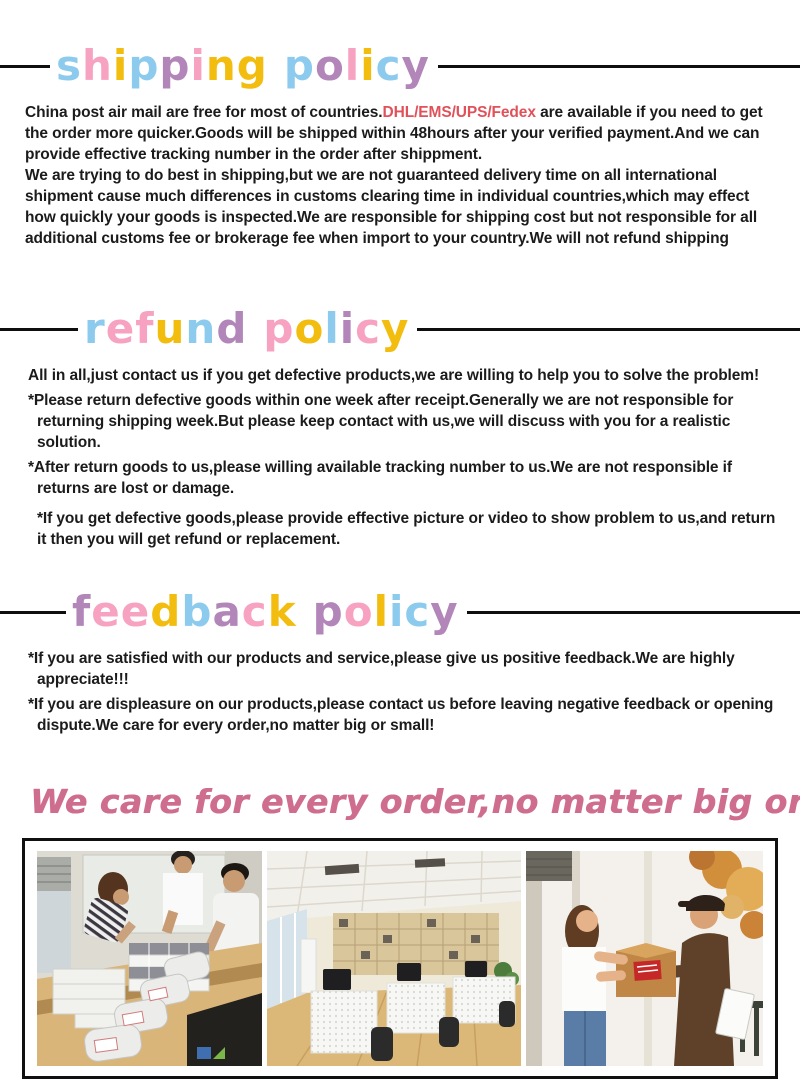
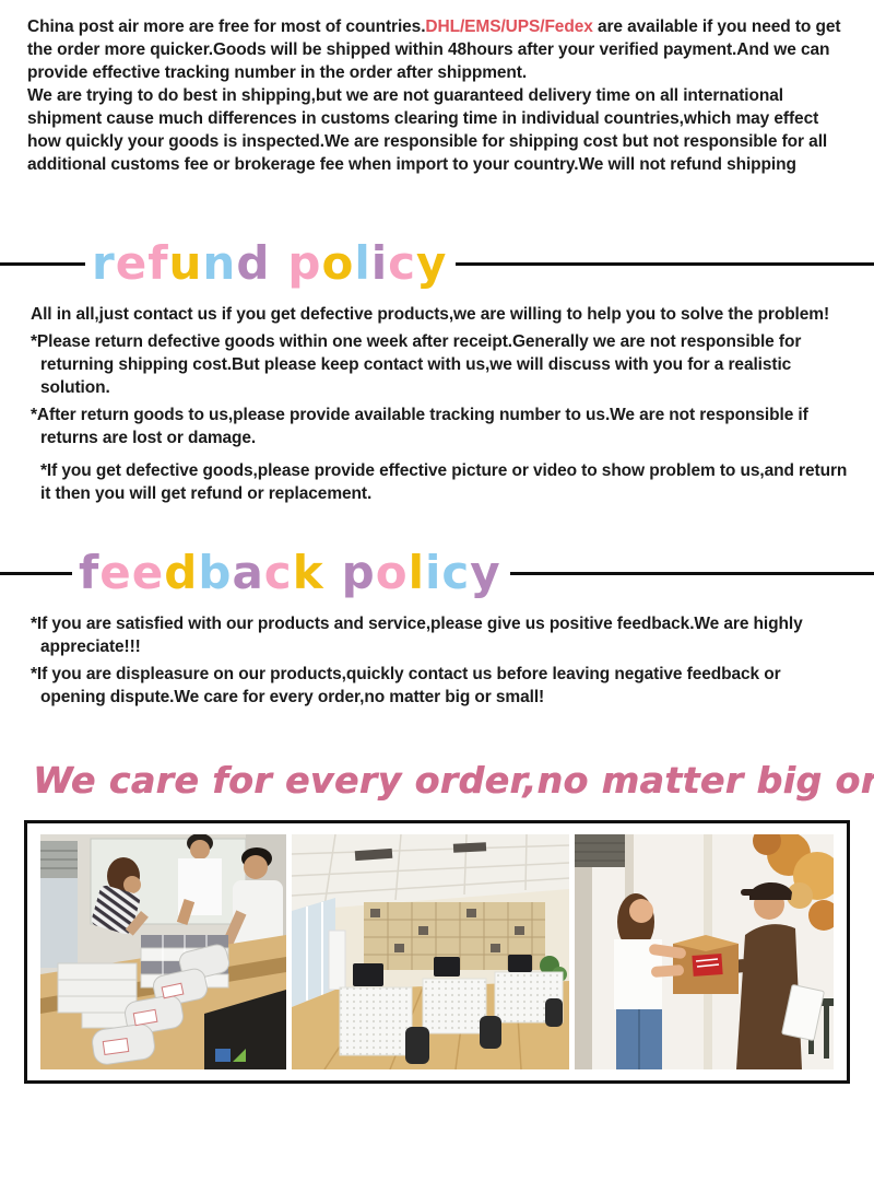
- shipping policy
- China post air mail are free for most of countries.DHL/EMS/UPS/Fedex are available if you need to get the order more quicker.Goods will be shipped within 48hours after your verified payment.And we can provide effective tracking number in the order after shippment.
+ China post air more are free for most of countries.DHL/EMS/UPS/Fedex are available if you need to get the order more quicker.Goods will be shipped within 48hours after your verified payment.And we can provide effective tracking number in the order after shippment.
  We are trying to do best in shipping,but we are not guaranteed delivery time on all international shipment cause much differences in customs clearing time in individual countries,which may effect how quickly your goods is inspected.We are responsible for shipping cost but not responsible for all additional customs fee or brokerage fee when import to your country.We will not refund shipping
  refund policy
  All in all,just contact us if you get defective products,we are willing to help you to solve the problem!
- *Please return defective goods within one week after receipt.Generally we are not responsible for returning shipping week.But please keep contact with us,we will discuss with you for a realistic solution.
+ *Please return defective goods within one week after receipt.Generally we are not responsible for returning shipping cost.But please keep contact with us,we will discuss with you for a realistic solution.
- *After return goods to us,please willing available tracking number to us.We are not responsible if returns are lost or damage.
+ *After return goods to us,please provide available tracking number to us.We are not responsible if returns are lost or damage.
  *If you get defective goods,please provide effective picture or video to show problem to us,and return it then you will get refund or replacement.
  feedback policy
  *If you are satisfied with our products and service,please give us positive feedback.We are highly appreciate!!!
- *If you are displeasure on our products,please contact us before leaving negative feedback or opening dispute.We care for every order,no matter big or small!
+ *If you are displeasure on our products,quickly contact us before leaving negative feedback or opening dispute.We care for every order,no matter big or small!
  We care for every order,no matter big or
